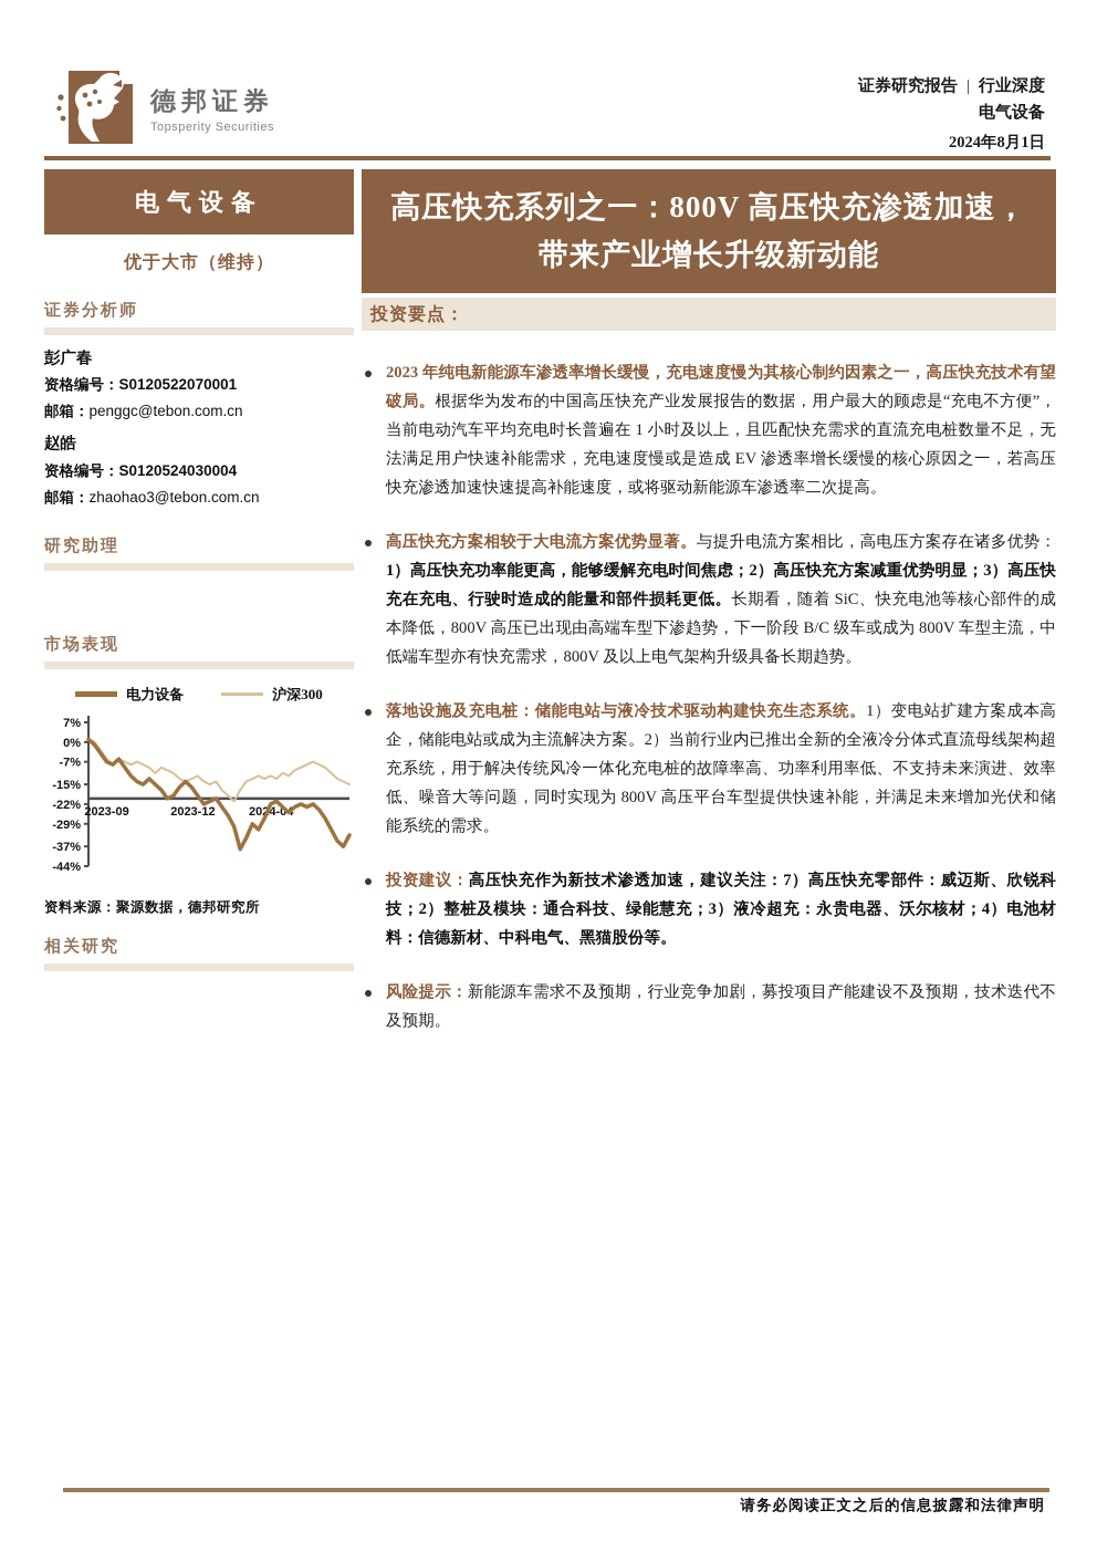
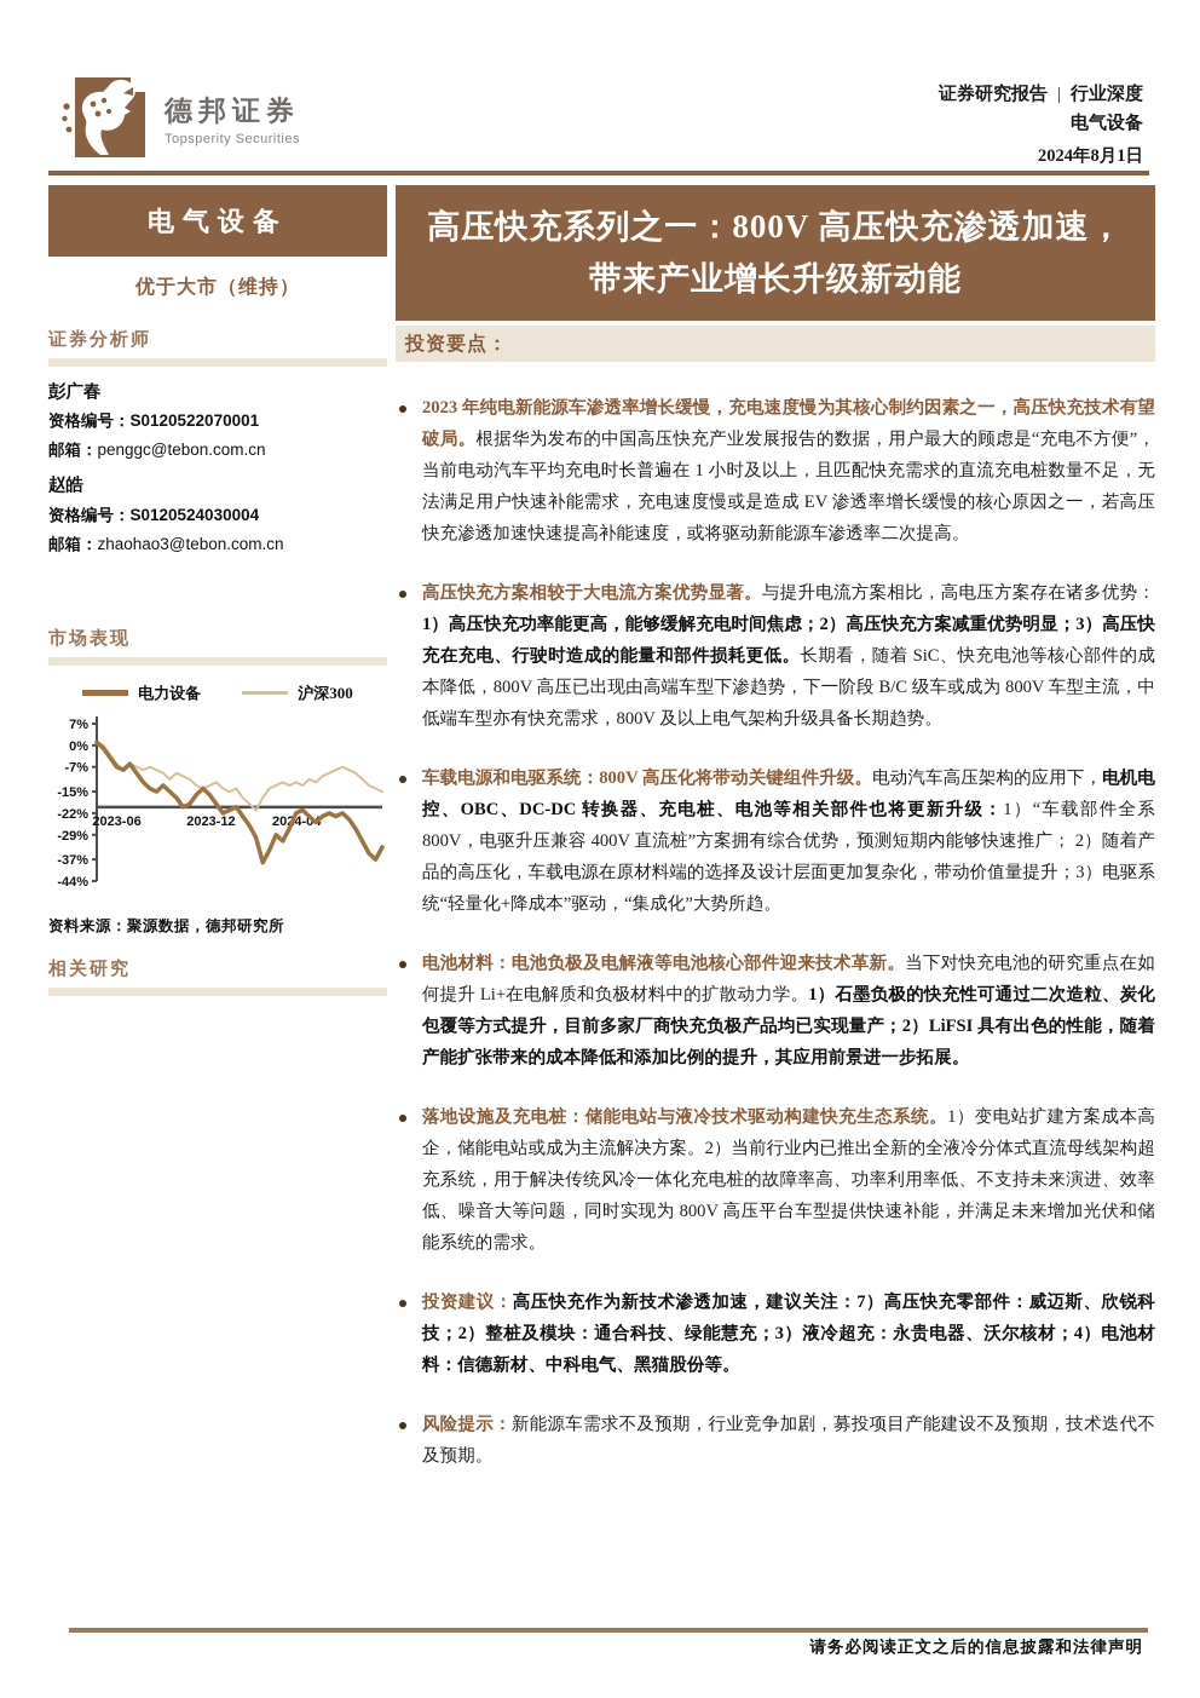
  德邦证券
  Topsperity Securities
  证券研究报告 | 行业深度
  电气设备
  2024年8月1日
  电气设备
  优于大市（维持）
  证券分析师
  彭广春
  资格编号：S0120522070001
  邮箱：penggc@tebon.com.cn
  赵皓
  资格编号：S0120524030004
  邮箱：zhaohao3@tebon.com.cn
- 研究助理
  市场表现
  电力设备
  沪深300
  7%
  0%
  -7%
  -15%
  -22%
  -29%
  -37%
  -44%
- 2023-09
+ 2023-06
  2023-12
  204-0
  资料来源：聚源数据，德邦研究所
  相关研究
  高压快充系列之一：800V 高压快充渗透加速，带来产业增长升级新动能
  投资要点：
  2023 年纯电新能源车渗透率增长缓慢，充电速度慢为其核心制约因素之一，高压快充技术有望破局。根据华为发布的中国高压快充产业发展报告的数据，用户最大的顾虑是“充电不方便”， 当前电动汽车平均充电时长普遍在 1 小时及以上，且匹配快充需求的直流充电桩数量不足，无法满足用户快速补能需求，充电速度慢或是造成 EV 渗透率增长缓慢的核心原因之一，若高压快充渗透加速快速提高补能速度，或将驱动新能源车渗透率二次提高。
  高压快充方案相较于大电流方案优势显著。与提升电流方案相比，高电压方案存在诸多优势：1）高压快充功率能更高，能够缓解充电时间焦虑；2）高压快充方案减重优势明显；3）高压快充在充电、行驶时造成的能量和部件损耗更低。长期看，随着 SiC、快充电池等核心部件的成本降低，800V 高压已出现由高端车型下渗趋势，下一阶段 B/C 级车或成为 800V 车型主流，中低端车型亦有快充需求，800V 及以上电气架构升级具备长期趋势。
+ 车载电源和电驱系统：800V 高压化将带动关键组件升级。电动汽车高压架构的应用下，电机电控、OBC、DC-DC 转换器、充电桩、电池等相关部件也将更新升级：1）“车载部件全系 800V，电驱升压兼容 400V 直流桩”方案拥有综合优势，预测短期内能够快速推广； 2）随着产品的高压化，车载电源在原材料端的选择及设计层面更加复杂化，带动价值量提升；3）电驱系统“轻量化+降成本”驱动，“集成化”大势所趋。
+ 电池材料：电池负极及电解液等电池核心部件迎来技术革新。当下对快充电池的研究重点在如何提升 Li+在电解质和负极材料中的扩散动力学。1）石墨负极的快充性可通过二次造粒、炭化包覆等方式提升，目前多家厂商快充负极产品均已实现量产；2）LiFSI 具有出色的性能，随着产能扩张带来的成本降低和添加比例的提升，其应用前景进一步拓展。
  落地设施及充电桩：储能电站与液冷技术驱动构建快充生态系统。1）变电站扩建方案成本高企，储能电站或成为主流解决方案。2）当前行业内已推出全新的全液冷分体式直流母线架构超充系统，用于解决传统风冷一体化充电桩的故障率高、功率利用率低、不支持未来演进、效率低、噪音大等问题，同时实现为 800V 高压平台车型提供快速补能，并满足未来增加光伏和储能系统的需求。
  投资建议：高压快充作为新技术渗透加速，建议关注：7）高压快充零部件：威迈斯、欣锐科技；2）整桩及模块：通合科技、绿能慧充；3）液冷超充：永贵电器、沃尔核材；4）电池材料：信德新材、中科电气、黑猫股份等。
  风险提示：新能源车需求不及预期，行业竞争加剧，募投项目产能建设不及预期，技术迭代不及预期。
  请务必阅读正文之后的信息披露和法律声明
